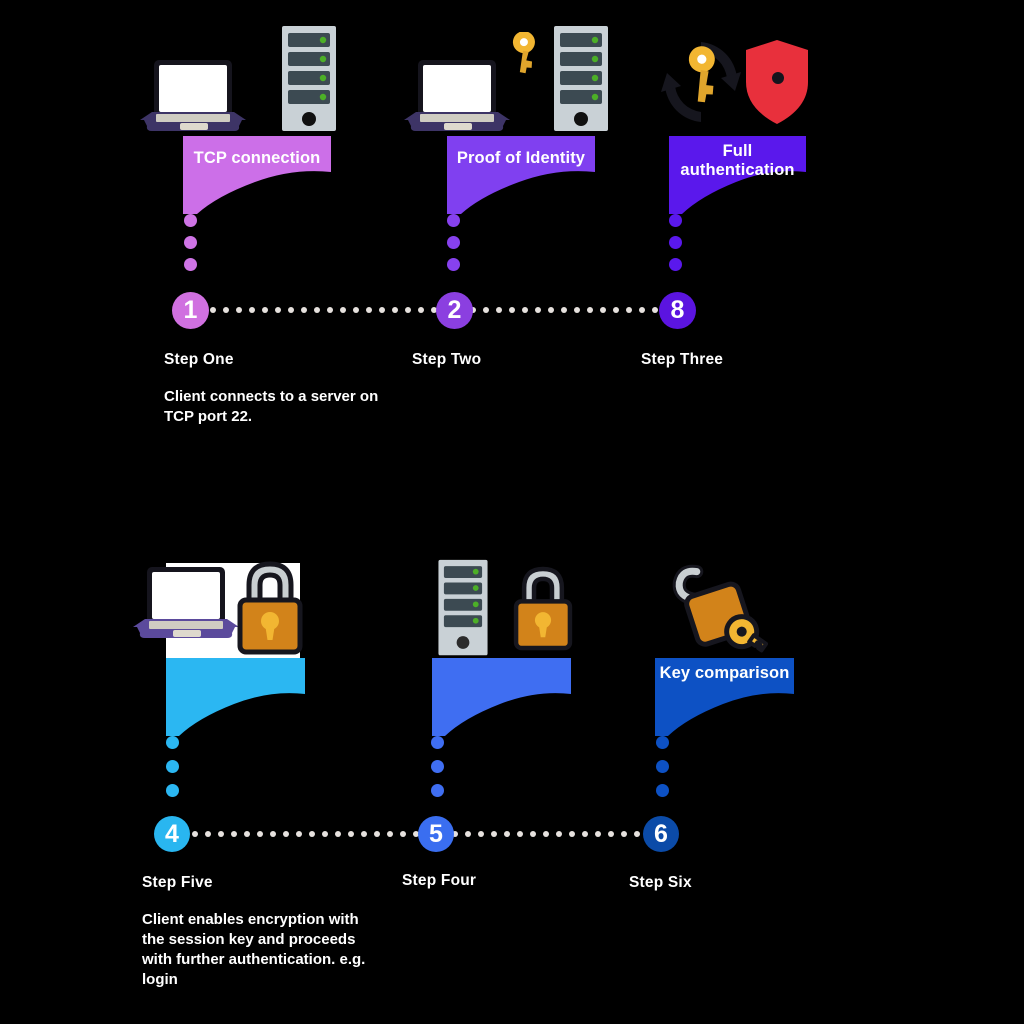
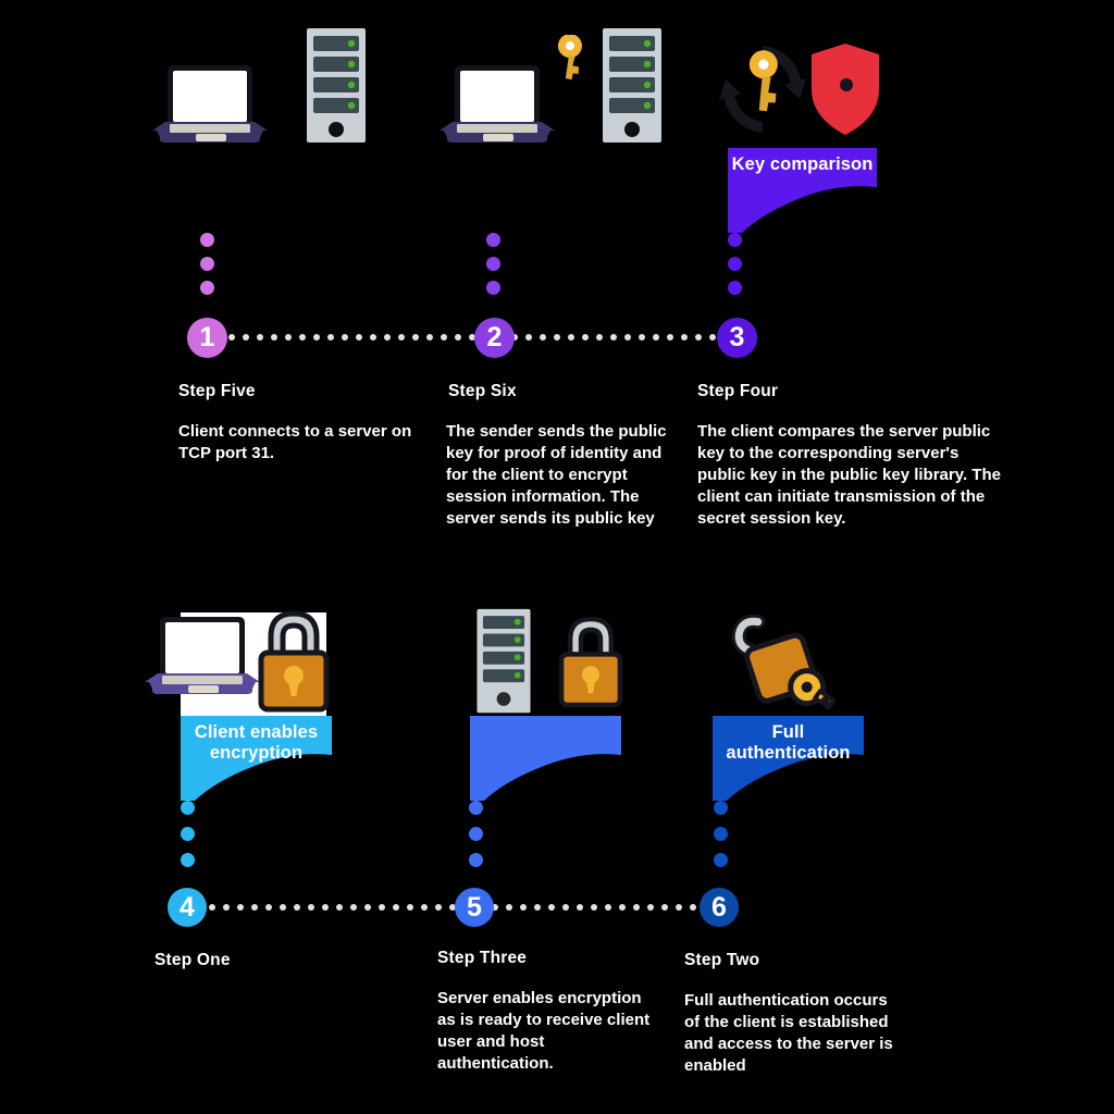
- TCP connection
- Proof of Identity
- Full authentication
+ Key comparison
  1
  2
- 8
+ 3
- Step One
+ Step Five
- Client connects to a server on TCP port 22.
+ Client connects to a server on TCP port 31.
- Step Two
+ Step Six
+ The sender sends the public key for proof of identity and for the client to encrypt session information. The server sends its public key
- Step Three
+ Step Four
+ The client compares the server public key to the corresponding server's public key in the public key library. The client can initiate transmission of the secret session key.
+ Client enables encryption
- Key comparison
+ Full authentication
  4
  5
  6
- Step Five
+ Step One
- Client enables encryption with the session key and proceeds with further authentication. e.g. login
- Step Four
+ Step Three
+ Server enables encryption as is ready to receive client user and host authentication.
- Step Six
+ Step Two
+ Full authentication occurs of the client is established and access to the server is enabled
